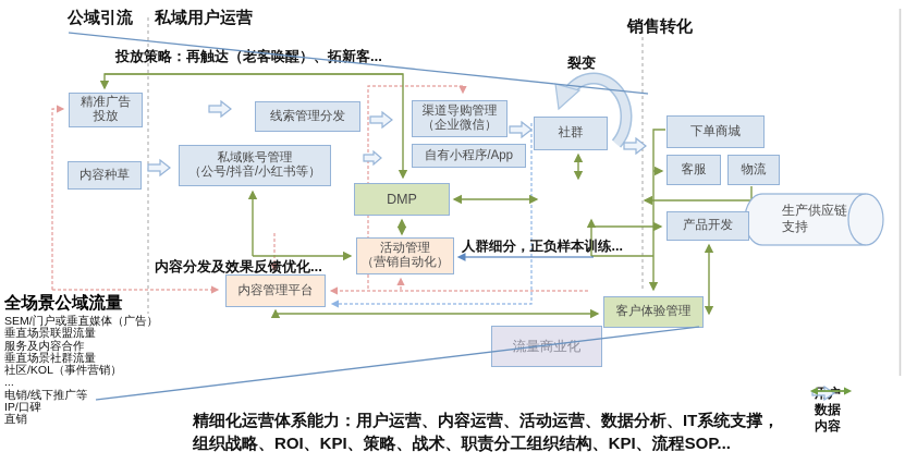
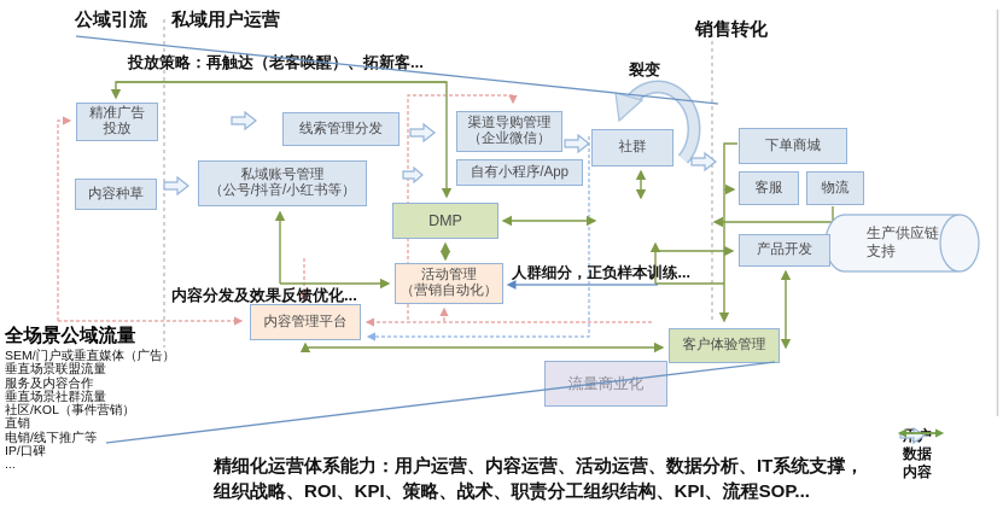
  公域引流
  私域用户运营
  销售转化
  投放策略：再触达（老客唤）、拓新客...
  裂变
  人群细分，正负样本训练...
  内容分发及效果反馈优化...
  精准广告
  投放
  内容种草
  线索管理分发
  私域账号管理
  （公号/抖音/小红书等）
  渠道导购管理
  （企业微信）
  自有小程序/App
  社群
  DMP
  下单商城
  客服
  物流
  产品开发
  活动管理
  （营销自动化）
  内容管理平台
  客户体验管理
  流量业化
  生产供应链
  支持
  全场景公域流量
  SEM/门户或垂直媒体（广告）
  垂直场景联盟流量
  服务及内容合作
  垂直场景社群流量
  社区/KOL（事件营销）
- ...
+ 直销
  电销/线下推广等
  IP/口碑
- 直销
+ ...
  精细化运营体系能力：用户运营、内容运营、活动运营、数据分析、IT系统支撑，
  组织战略、ROI、KPI、策略、战术、职责分工组织结构、KPI、流程SOP...
  数据
  内容
